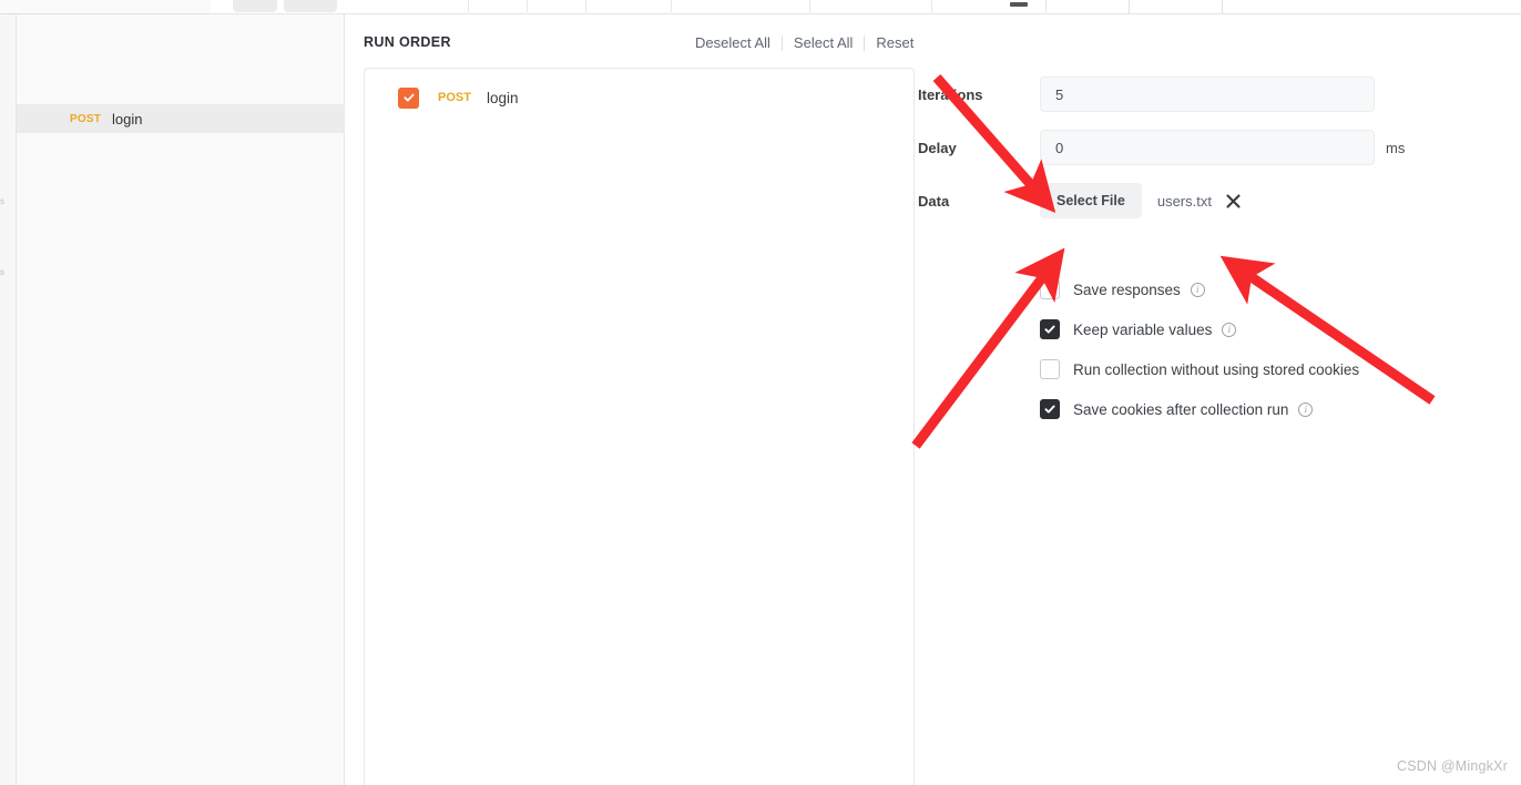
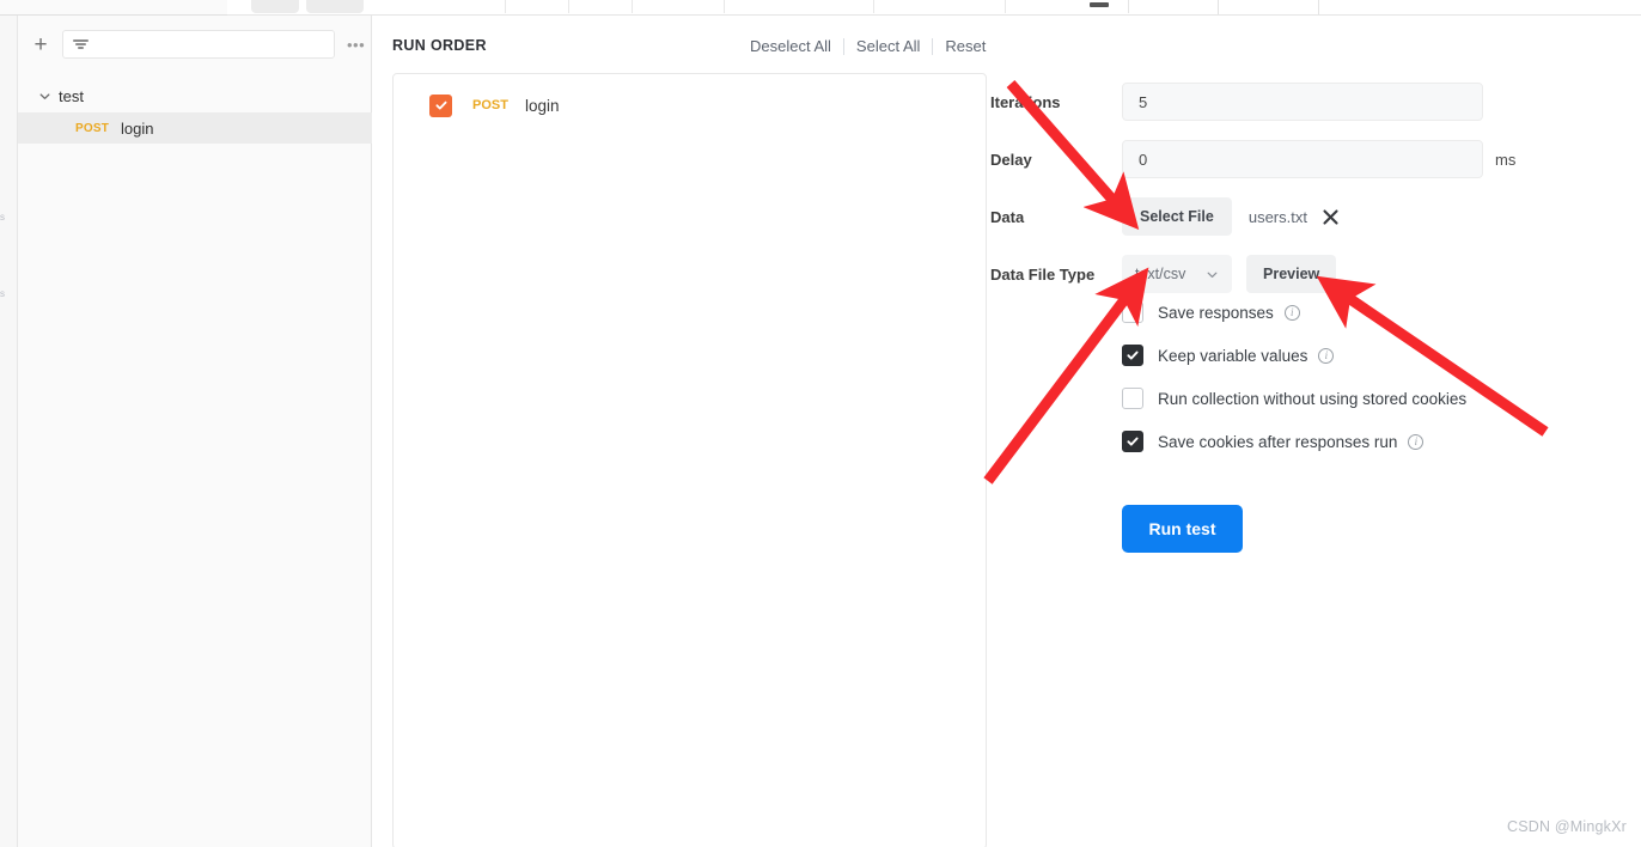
  s
  s
+ +
+ •••
+ test
  POST
  login
  RUN ORDER
  Deselect All
  Select All
  Reset
  POST
  login
  Iteraons
  5
  Delay
  0
  ms
  Data
  Select File
  users.txt
+ Data File Type
+ text/csv
+ Preview
  Save responses
  i
  Keep variable values
  i
  Run collection without using stored cookies
- Save cookies after collection run
+ Save cookies after responses run
  i
+ Run test
  CSDN @MingkXr
